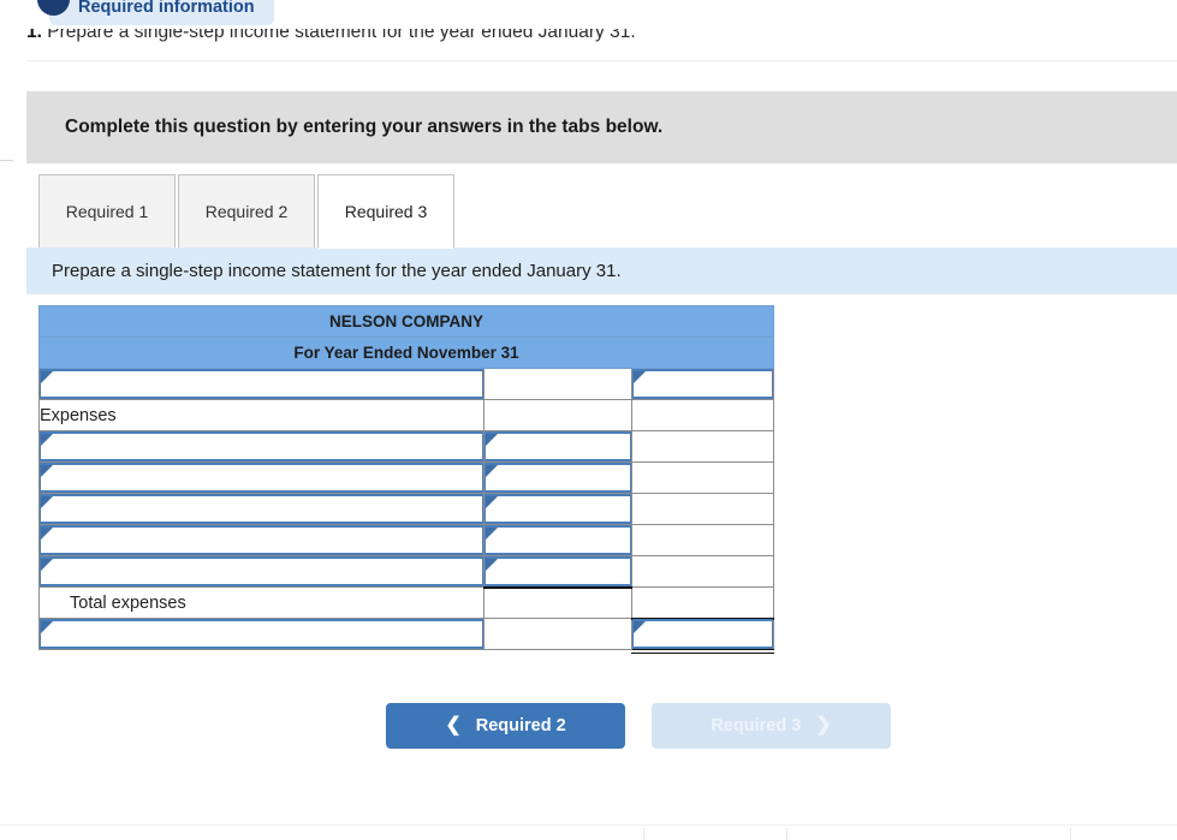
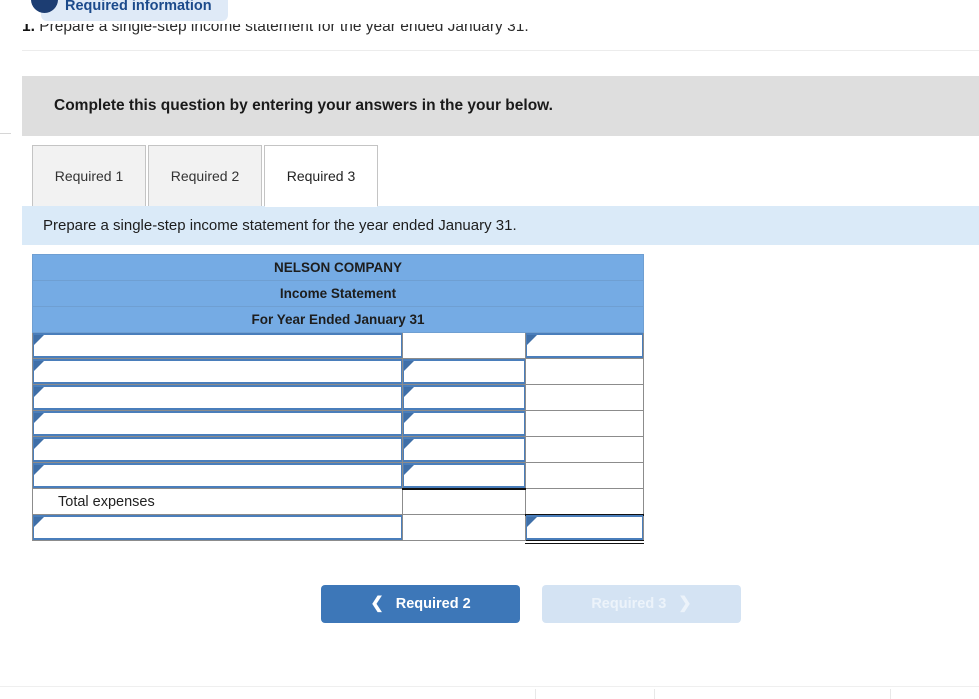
  1. Prepare a single-step income statement for the year ended January 31.
  Required information
- Complete this question by entering your answers in the tabs below.
+ Complete this question by entering your answers in the your below.
  Required 1
  Required 2
  Required 3
  Prepare a single-step income statement for the year ended January 31.
  NELSON COMPANY
+ Income Statement
- For Year Ended November 31
+ For Year Ended January 31
- Expenses
  Total expenses
  ❮
  Required 2
  Required 3
  ❯
